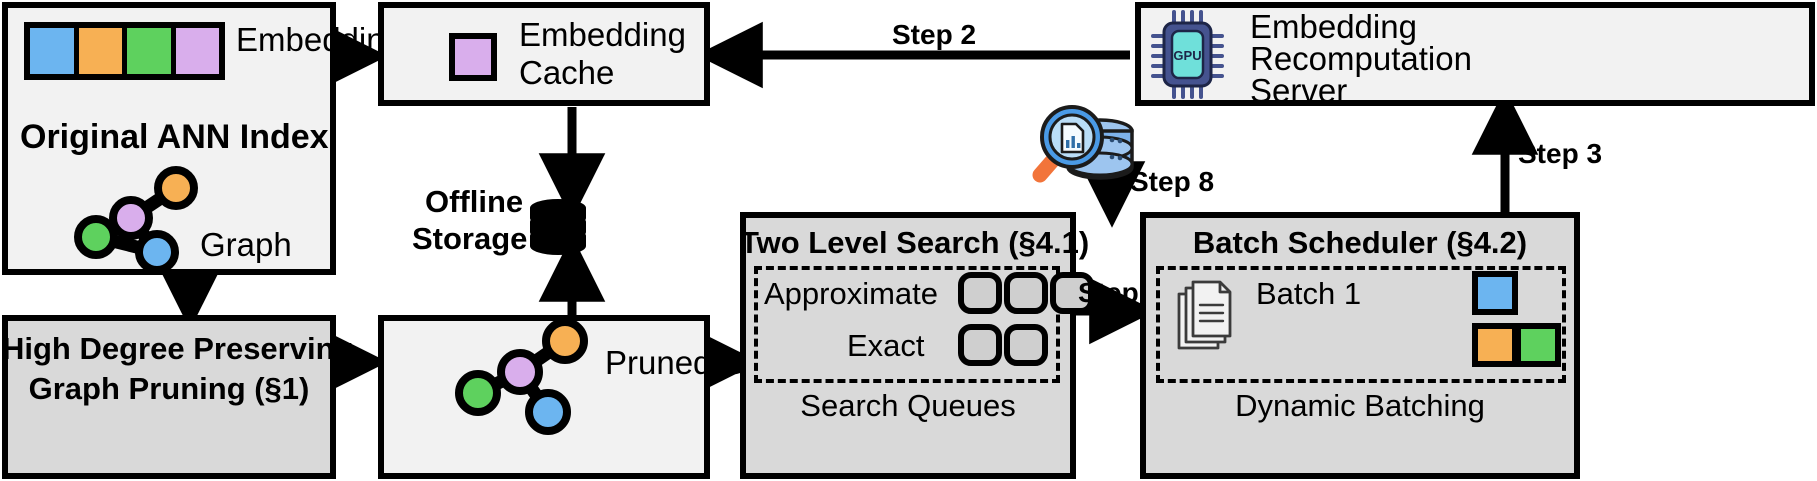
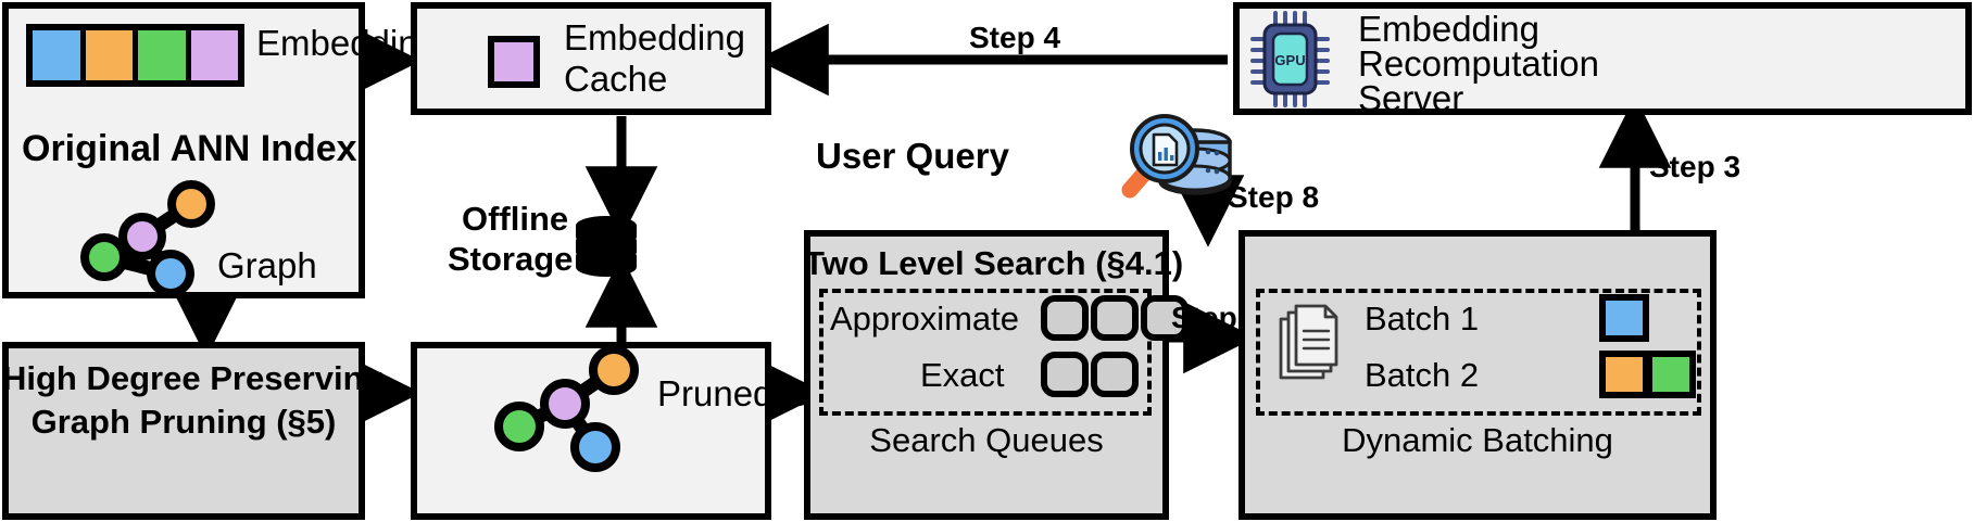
  Embeddin
  Original ANN Index
  Graph
  High Degree Preservin
- Graph Pruning (§1)
+ Graph Pruning (§5)
  Embedding
  Cache
  Offline
  Storage
+ User Query
  Step 8
  Two Level Search (§4.1
  Approximate
  Exact
  Search Queues
  Step
- Batch Scheduler (§4.2)
  Batch 1
+ Batch 2
  Dynamic Batching
  Step 3
  GPU
  Embedding
  Recomputation
  Server
- Step 2
+ Step 4
